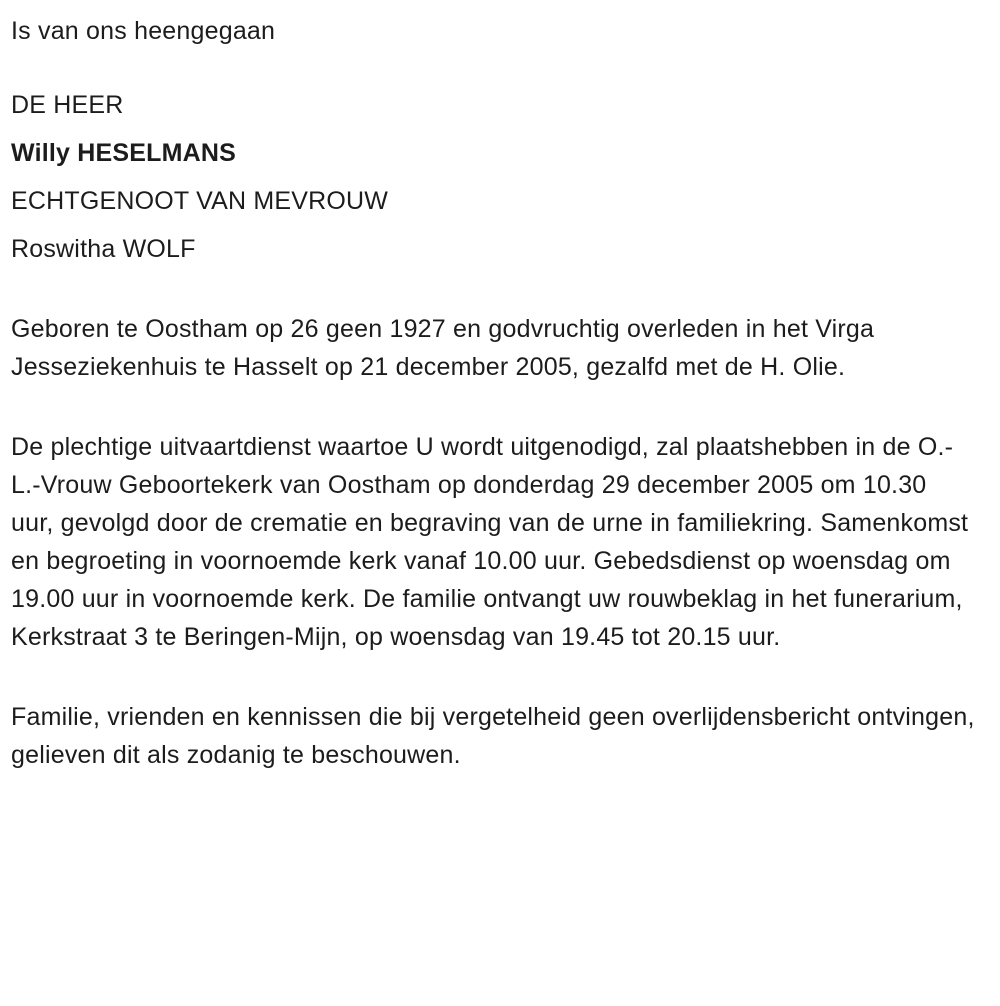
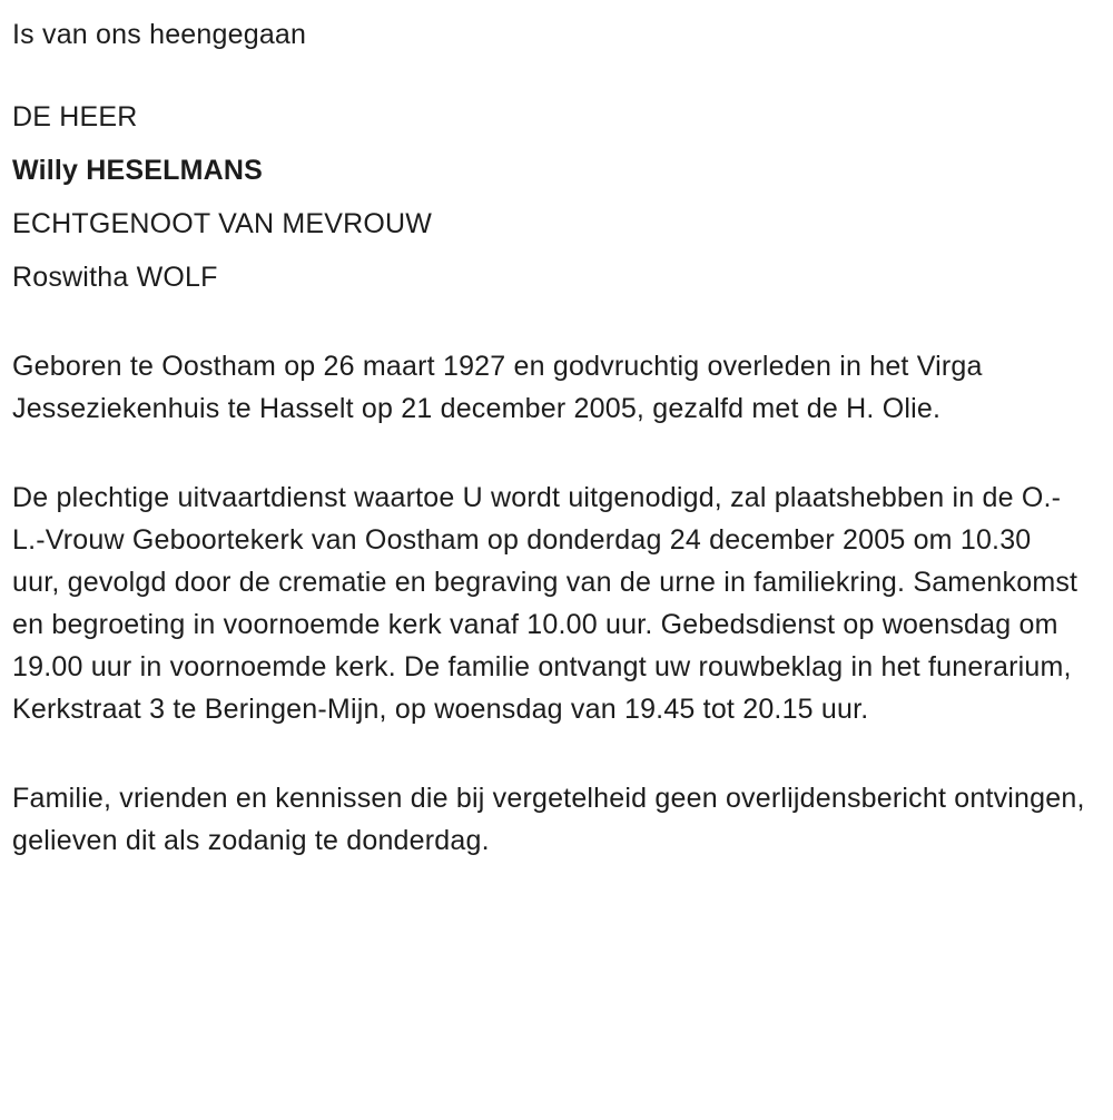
  Is van ons heengegaan
  DE HEER
  Willy HESELMANS
  ECHTGENOOT VAN MEVROUW
  Roswitha WOLF
- Geboren te Oostham op 26 geen 1927 en godvruchtig overleden in het Virga Jesseziekenhuis te Hasselt op 21 december 2005, gezalfd met de H. Olie.
+ Geboren te Oostham op 26 maart 1927 en godvruchtig overleden in het Virga Jesseziekenhuis te Hasselt op 21 december 2005, gezalfd met de H. Olie.
- De plechtige uitvaartdienst waartoe U wordt uitgenodigd, zal plaatshebben in de O.-L.-Vrouw Geboortekerk van Oostham op donderdag 29 december 2005 om 10.30 uur, gevolgd door de crematie en begraving van de urne in familiekring. Samenkomst en begroeting in voornoemde kerk vanaf 10.00 uur. Gebedsdienst op woensdag om 19.00 uur in voornoemde kerk. De familie ontvangt uw rouwbeklag in het funerarium, Kerkstraat 3 te Beringen-Mijn, op woensdag van 19.45 tot 20.15 uur.
+ De plechtige uitvaartdienst waartoe U wordt uitgenodigd, zal plaatshebben in de O.-L.-Vrouw Geboortekerk van Oostham op donderdag 24 december 2005 om 10.30 uur, gevolgd door de crematie en begraving van de urne in familiekring. Samenkomst en begroeting in voornoemde kerk vanaf 10.00 uur. Gebedsdienst op woensdag om 19.00 uur in voornoemde kerk. De familie ontvangt uw rouwbeklag in het funerarium, Kerkstraat 3 te Beringen-Mijn, op woensdag van 19.45 tot 20.15 uur.
- Familie, vrienden en kennissen die bij vergetelheid geen overlijdensbericht ontvingen, gelieven dit als zodanig te beschouwen.
+ Familie, vrienden en kennissen die bij vergetelheid geen overlijdensbericht ontvingen, gelieven dit als zodanig te donderdag.
